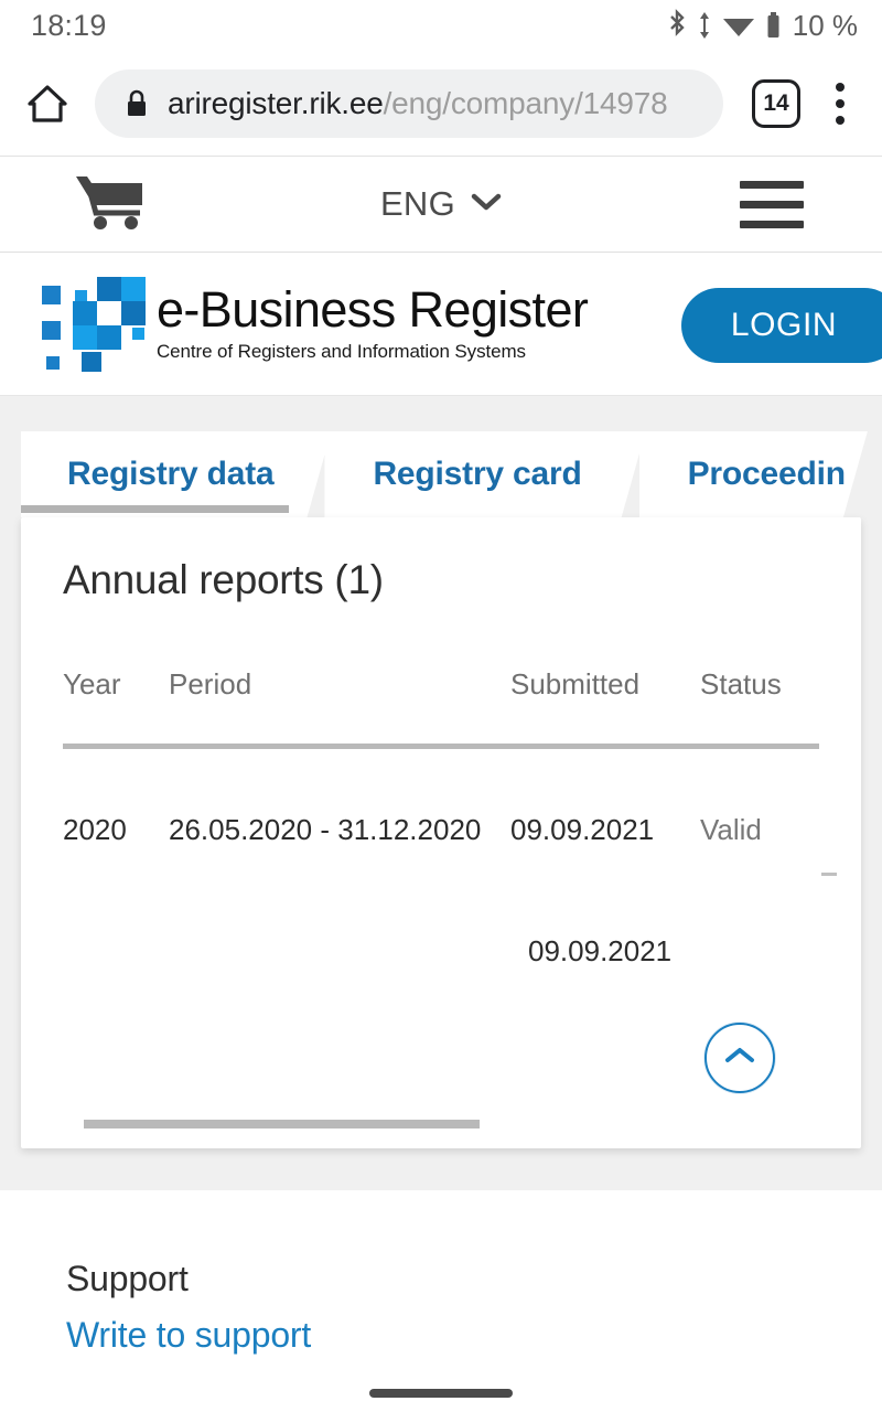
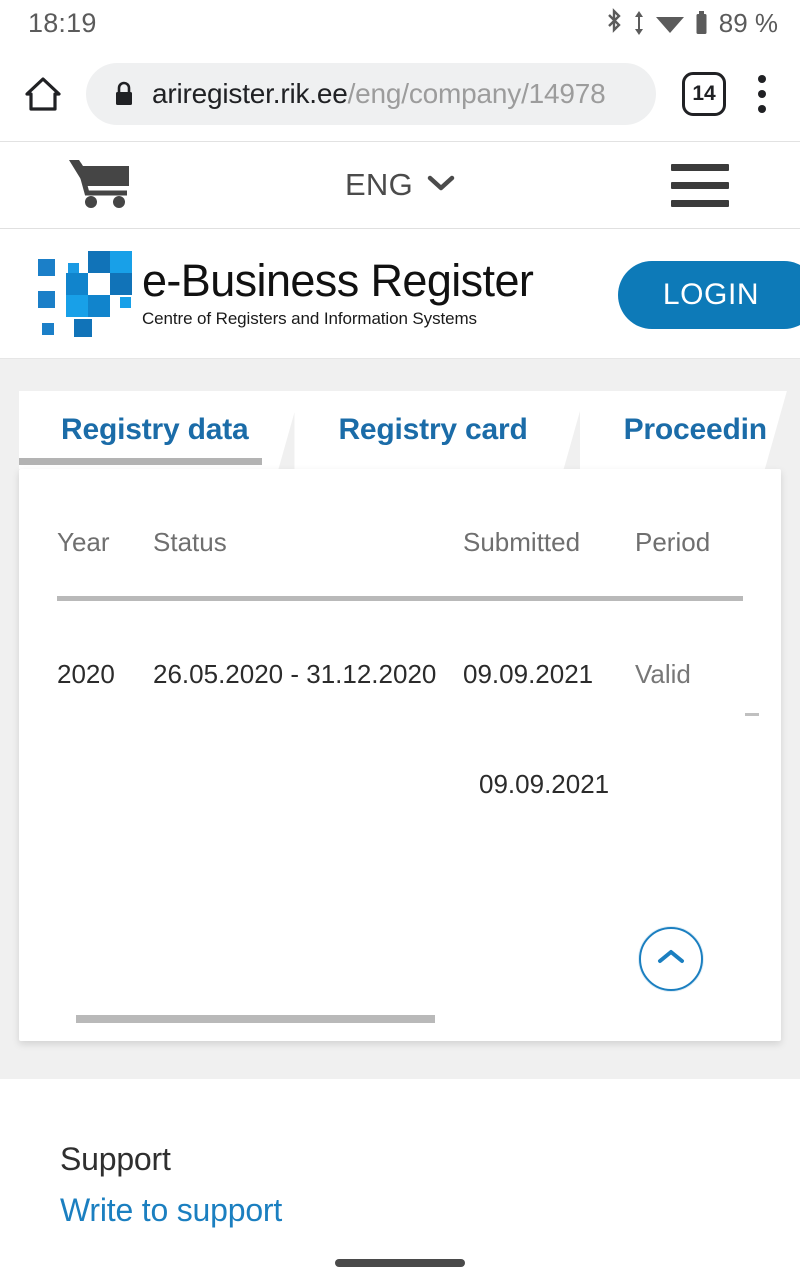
  18:19
- 10 %
+ 89 %
  ariregister.rik.ee/eng/company/14978
  14
  ENG
  e-Business Register
  Centre of Registers and Information Systems
  LOGIN
  Registry data
  Registry card
  Proceedin
- Annual reports (1)
  Year
- Period
+ Status
  Submitted
- Status
+ Period
  2020
  26.05.2020 - 31.12.2020
  09.09.2021
  Valid
  09.09.2021
  Support
  Write to support
